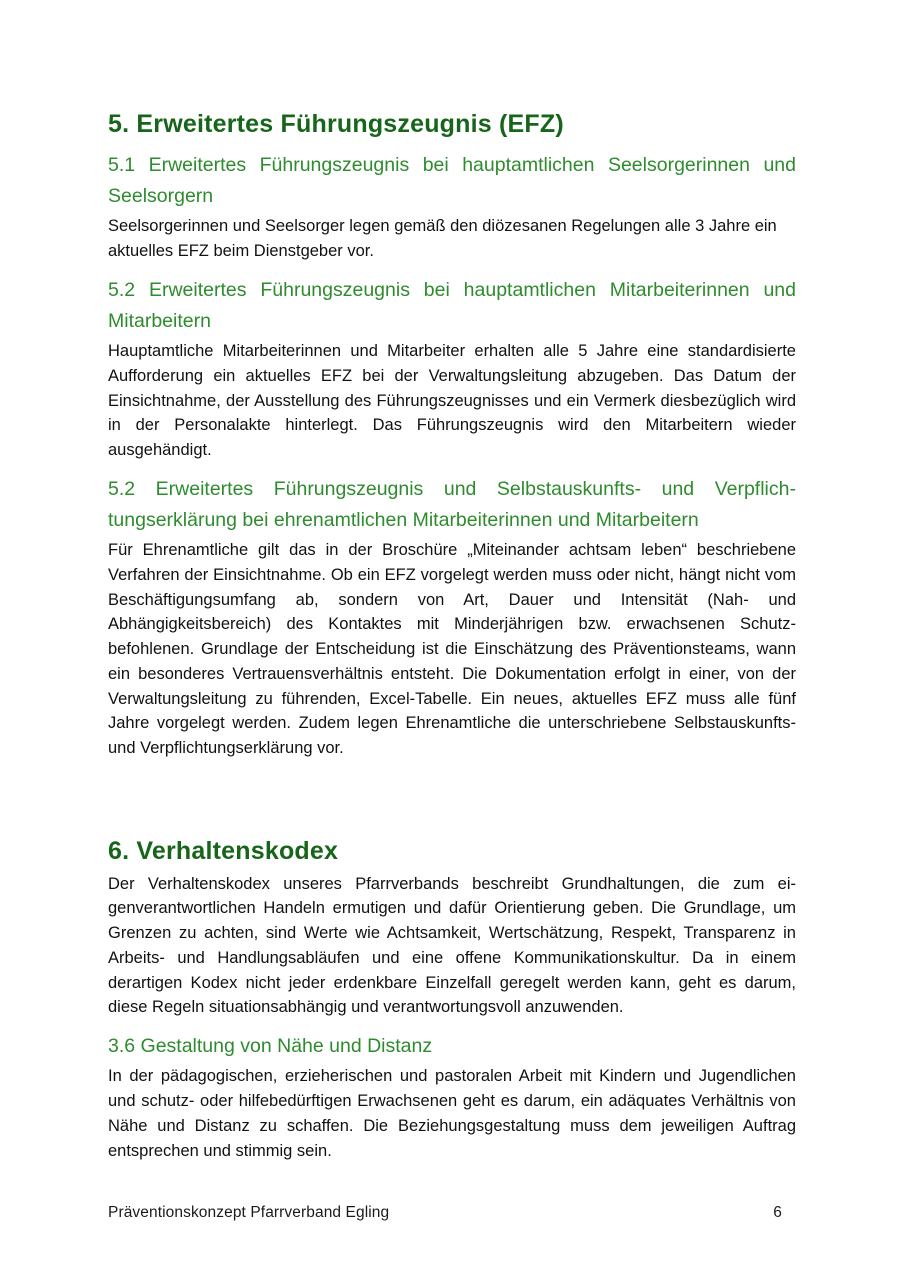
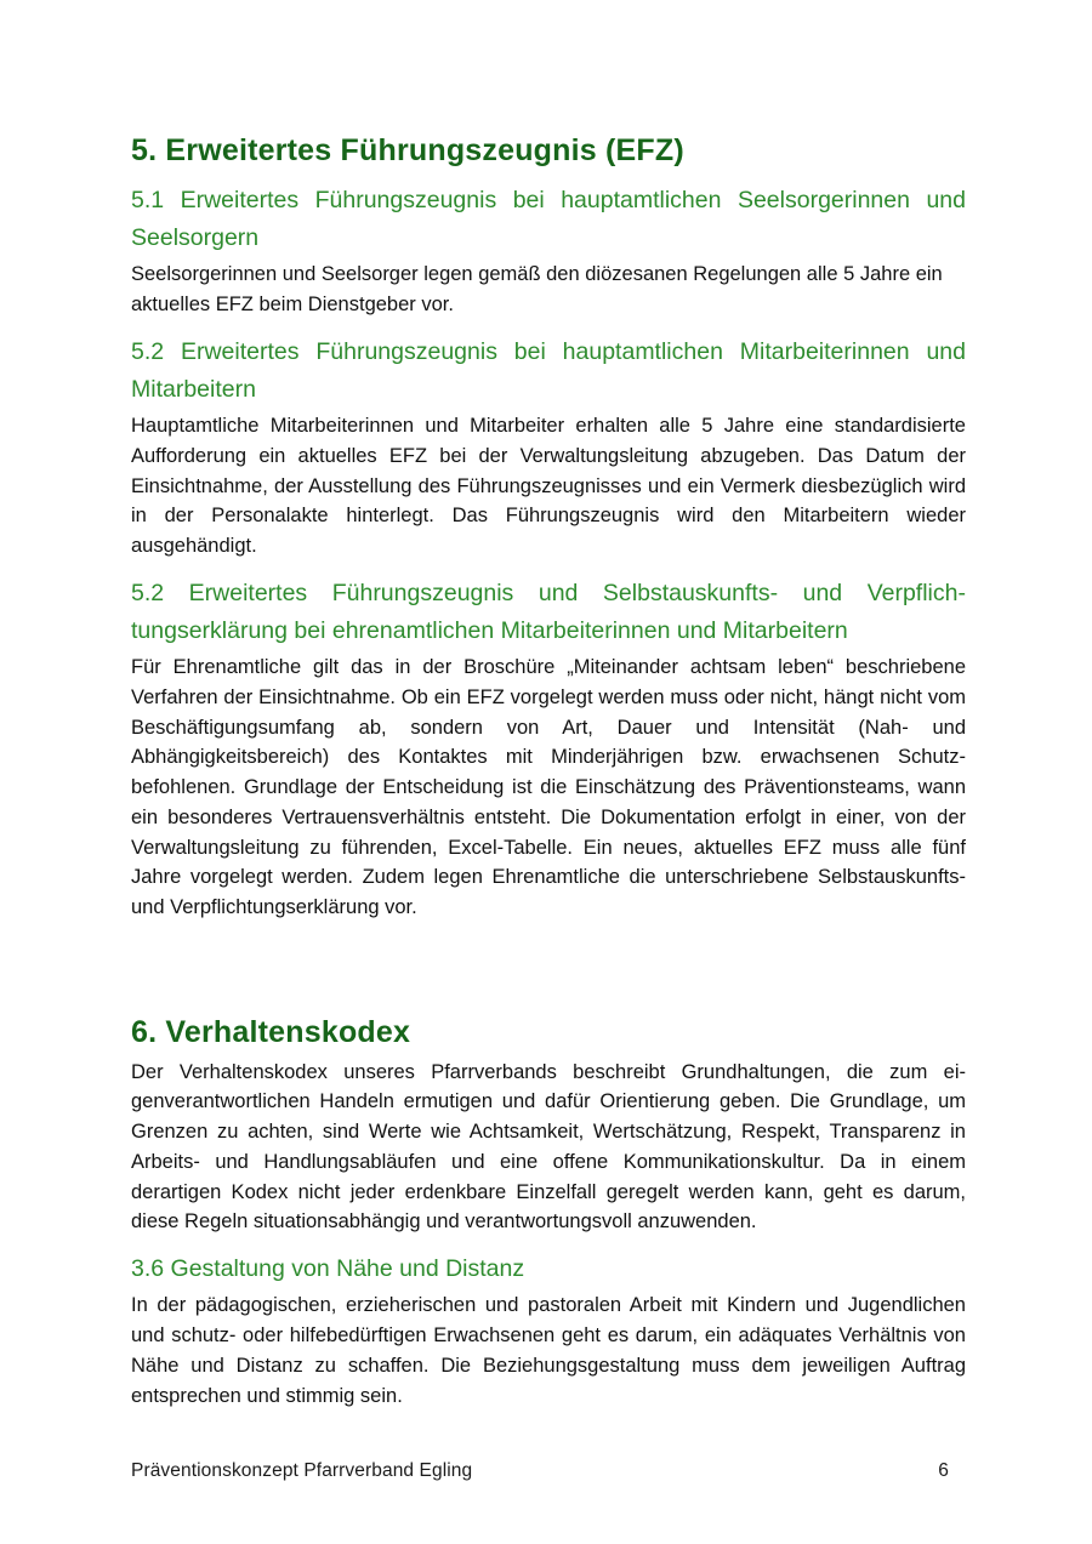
  5. Erweitertes Führungszeugnis (EFZ)
  5.1 Erweitertes Führungszeugnis bei hauptamtlichen Seelsorgerinnen und Seelsorgern
- Seelsorgerinnen und Seelsorger legen gemäß den diözesanen Regelungen alle 3 Jahre ein aktuelles EFZ beim Dienstgeber vor.
+ Seelsorgerinnen und Seelsorger legen gemäß den diözesanen Regelungen alle 5 Jahre ein aktuelles EFZ beim Dienstgeber vor.
  5.2 Erweitertes Führungszeugnis bei hauptamtlichen Mitarbeiterinnen und Mitarbeitern
  Hauptamtliche Mitarbeiterinnen und Mitarbeiter erhalten alle 5 Jahre eine standardisierte Aufforderung ein aktuelles EFZ bei der Verwaltungsleitung abzugeben. Das Da­tum der Einsichtnahme, der Ausstellung des Führungszeugnisses und ein Vermerk diesbezüglich wird in der Personalakte hinterlegt. Das Führungszeugnis wird den Mit­arbeitern wieder ausgehändigt.
  5.2 Erweitertes Führungszeugnis und Selbstauskunfts- und Verpflich­tungserklärung bei ehrenamtlichen Mitarbeiterinnen und Mitarbeitern
  Für Ehrenamtliche gilt das in der Broschüre „Miteinander achtsam leben“ beschriebene Verfahren der Einsichtnahme. Ob ein EFZ vorgelegt werden muss oder nicht, hängt nicht vom Beschäftigungsumfang ab, sondern von Art, Dauer und Intensität (Nah- und Abhängigkeitsbereich) des Kontaktes mit Minderjährigen bzw. erwachsenen Schutz­befohlenen. Grundlage der Entscheidung ist die Einschätzung des Präventionsteams, wann ein besonderes Vertrauensverhältnis entsteht. Die Dokumentation erfolgt in ei­ner, von der Verwaltungsleitung zu führenden, Excel-Tabelle. Ein neues, aktuelles EFZ muss alle fünf Jahre vorgelegt werden. Zudem legen Ehrenamtliche die unterschrie­bene Selbstauskunfts- und Verpflichtungserklärung vor.
  6. Verhaltenskodex
  Der Verhaltenskodex unseres Pfarrverbands beschreibt Grundhaltungen, die zum ei­genverantwortlichen Handeln ermutigen und dafür Orientierung geben. Die Grundlage, um Grenzen zu achten, sind Werte wie Achtsamkeit, Wertschätzung, Respekt, Trans­parenz in Arbeits- und Handlungsabläufen und eine offene Kommunikationskultur. Da in einem derartigen Kodex nicht jeder erdenkbare Einzelfall geregelt werden kann, geht es darum, diese Regeln situationsabhängig und verantwortungsvoll anzuwenden.
  3.6 Gestaltung von Nähe und Distanz
  In der pädagogischen, erzieherischen und pastoralen Arbeit mit Kindern und Jugend­lichen und schutz- oder hilfebedürftigen Erwachsenen geht es darum, ein adäquates Verhältnis von Nähe und Distanz zu schaffen. Die Beziehungsgestaltung muss dem jeweiligen Auftrag entsprechen und stimmig sein.
  Präventionskonzept Pfarrverband Egling
  6
